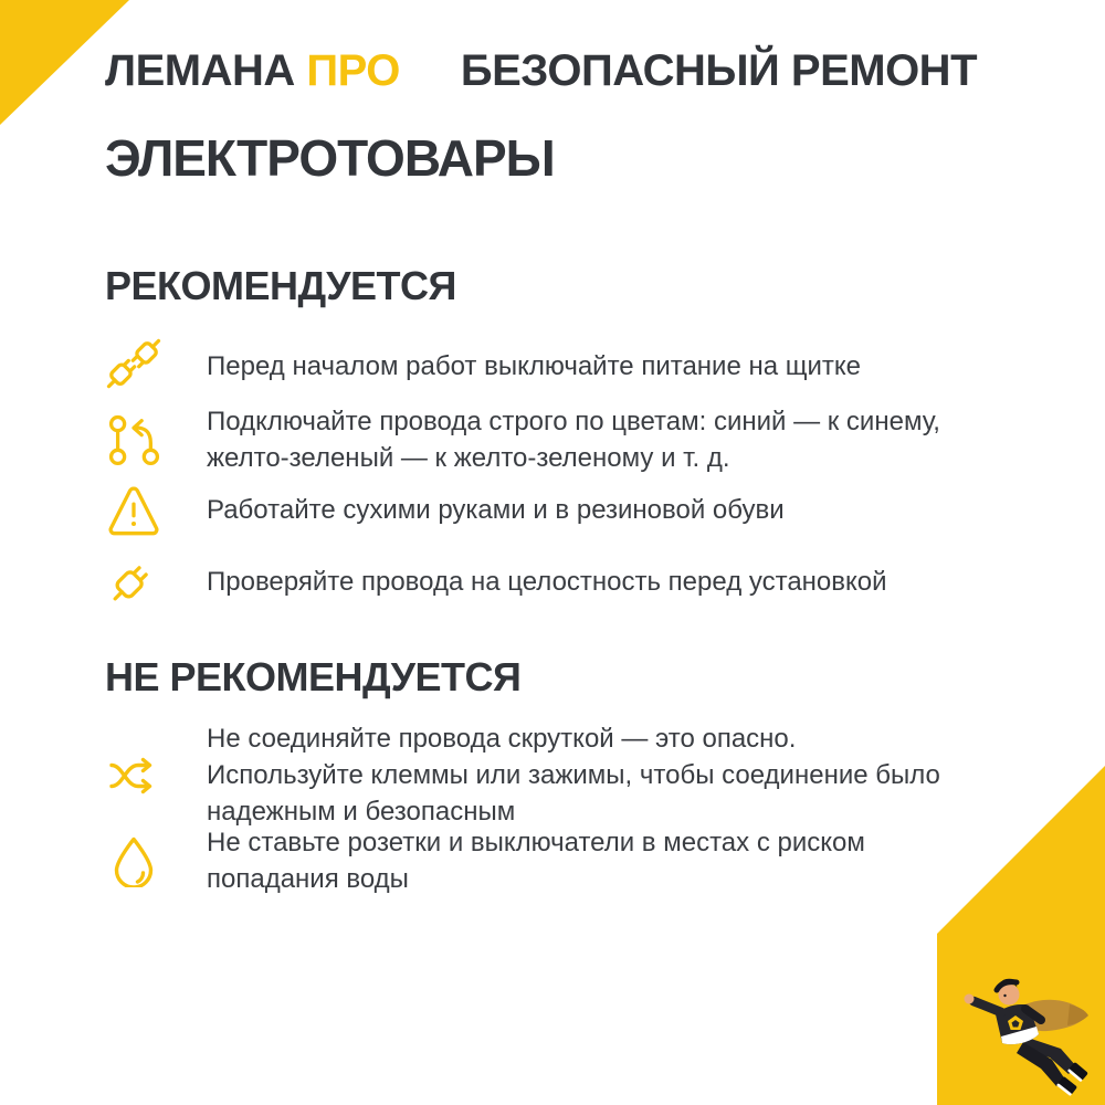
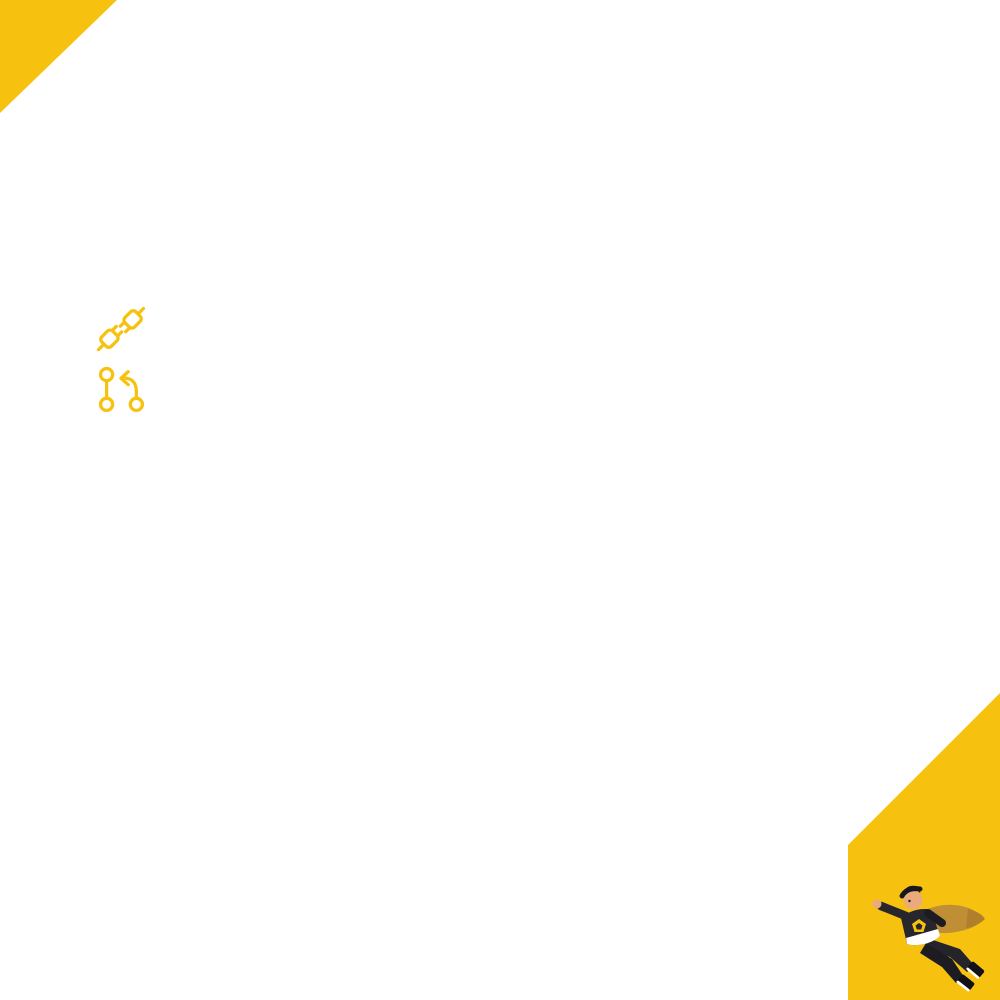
- ЛЕМАНА ПРО
- БЕЗОПАСНЫЙ РЕМОНТ
- ЭЛЕКТРОТОВАРЫ
- РЕКОМЕНДУЕТСЯ
- Перед началом работ выключайте питание на щитке
- Подключайте провода строго по цветам: синий — к синему,
- желто-зеленый — к желто-зеленому и т. д.
- Работайте сухими руками и в резиновой обуви
- Проверяйте провода на целостность перед установкой
- НЕ РЕКОМЕНДУЕТСЯ
- Не соединяйте провода скруткой — это опасно.
- Используйте клеммы или зажимы, чтобы соединение было
- надежным и безопасным
- Не ставьте розетки и выключатели в местах с риском
- попадания воды
